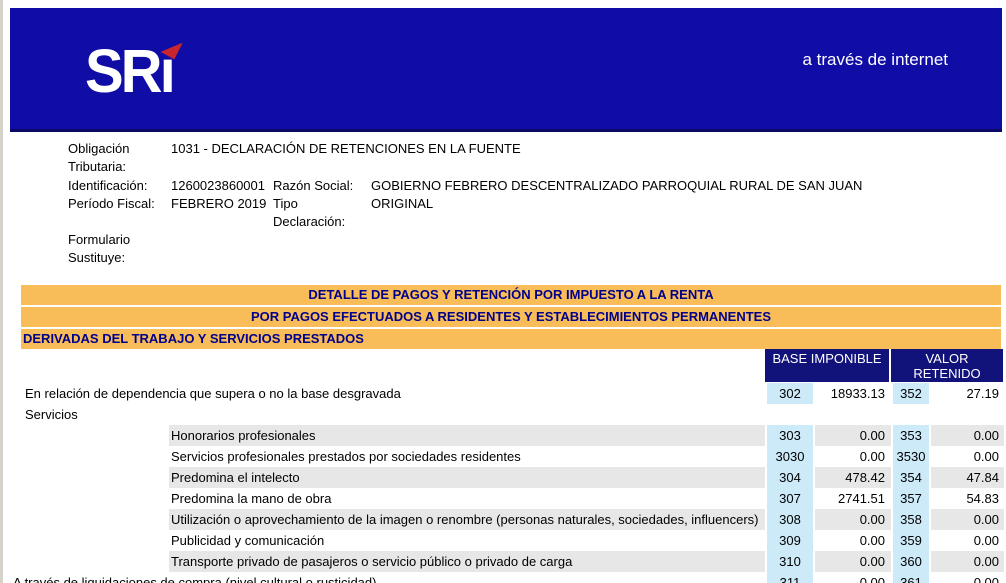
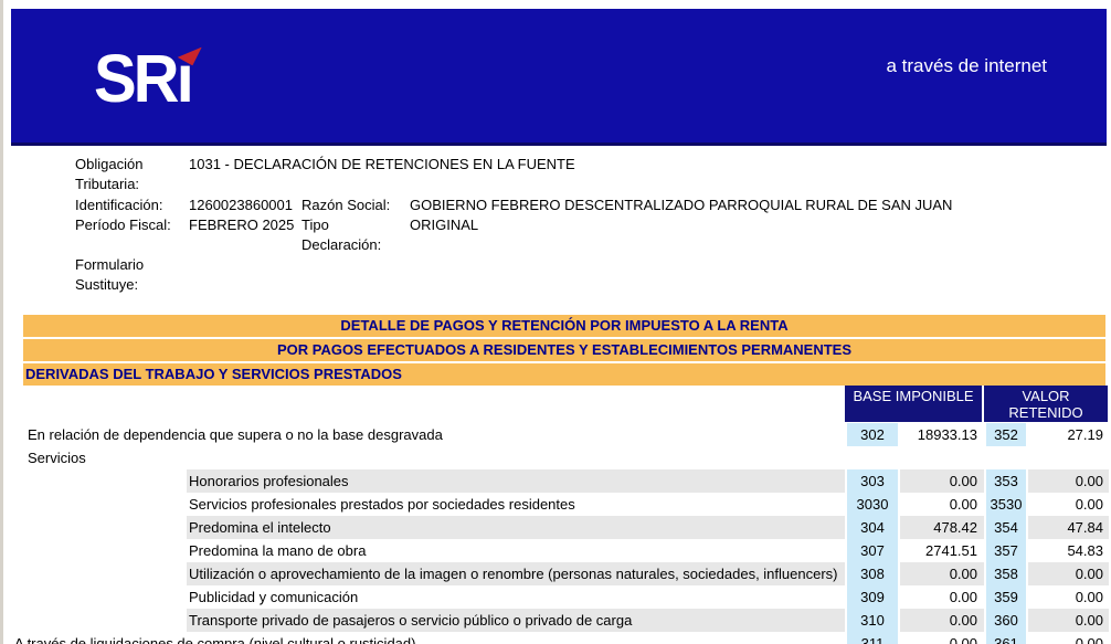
  SRı
  a través de internet
  Obligación
  Tributaria:
  1031 - DECLARACIÓN DE RETENCIONES EN LA FUENTE
  Identificación:
  1260023860001
  Razón Social:
  GOBIERNO FEBRERO DESCENTRALIZADO PARROQUIAL RURAL DE SAN JUAN
  Período Fiscal:
- FEBRERO 2019
+ FEBRERO 2025
  Tipo
  ORIGINAL
  Declaración:
  Formulario
  Sustituye:
  DETALLE DE PAGOS Y RETENCIÓN POR IMPUESTO A LA RENTA
  POR PAGOS EFECTUADOS A RESIDENTES Y ESTABLECIMIENTOS PERMANENTES
  DERIVADAS DEL TRABAJO Y SERVICIOS PRESTADOS
  BASE IMPONIBLE
  VALOR
  RETENIDO
  En relación de dependencia que supera o no la base desgravada
  302
  18933.13
  352
  27.19
  Servicios
  Honorarios profesionales
  303
  0.00
  353
  0.00
  Servicios profesionales prestados por sociedades residentes
  3030
  0.00
  3530
  0.00
  Predomina el intelecto
  304
  478.42
  354
  47.84
  Predomina la mano de obra
  307
  2741.51
  357
  54.83
  Utilización o aprovechamiento de la imagen o renombre (personas naturales, sociedades, influencers)
  308
  0.00
  358
  0.00
  Publicidad y comunicación
  309
  0.00
  359
  0.00
  Transporte privado de pasajeros o servicio público o privado de carga
  310
  0.00
  360
  0.00
